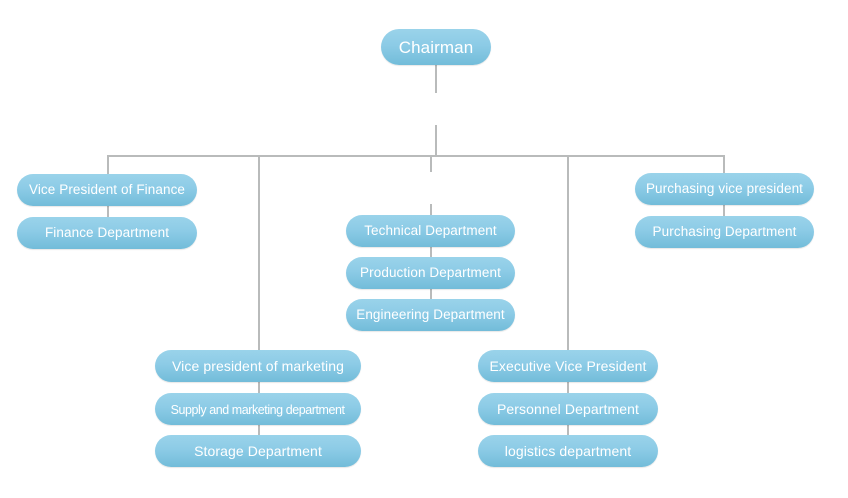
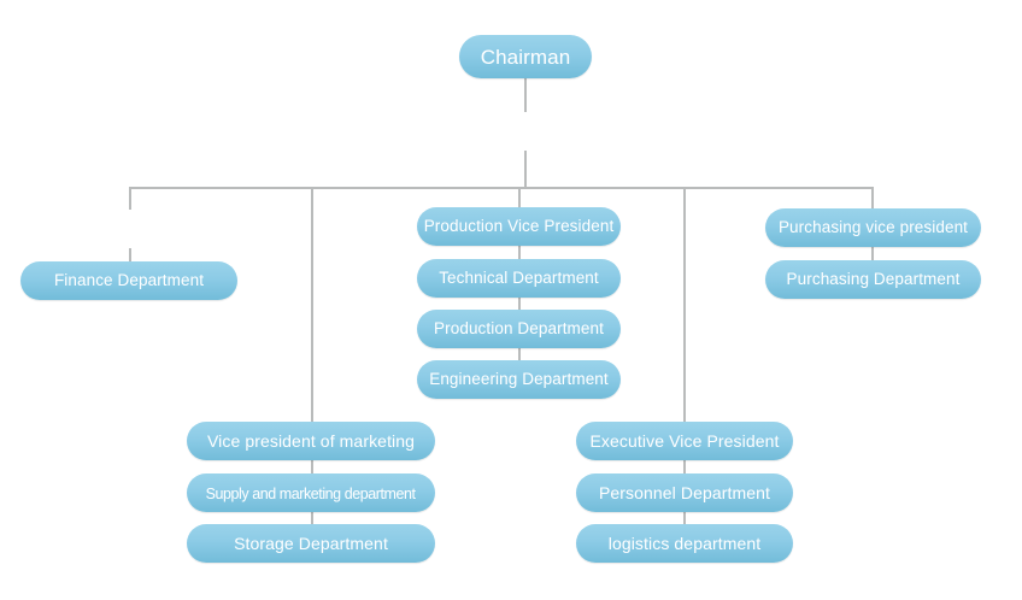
  Chairman
- Vice President of Finance
  Finance Department
+ Production Vice President
  Technical Department
  Production Department
  Engineering Department
  Purchasing vice president
  Purchasing Department
  Vice president of marketing
  Supply and marketing department
  Storage Department
  Executive Vice President
  Personnel Department
  logistics department
